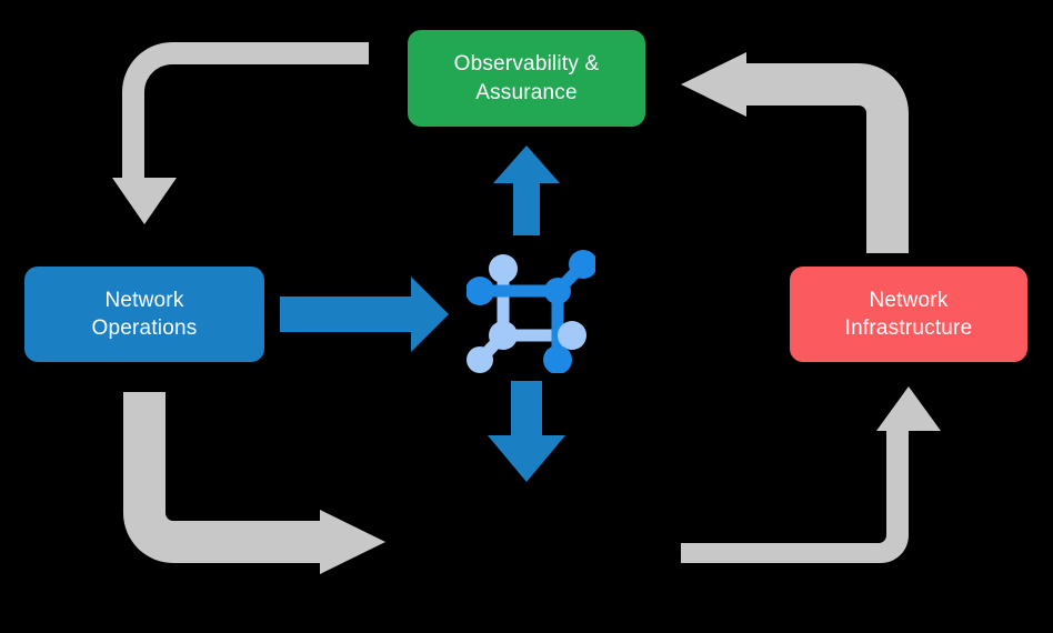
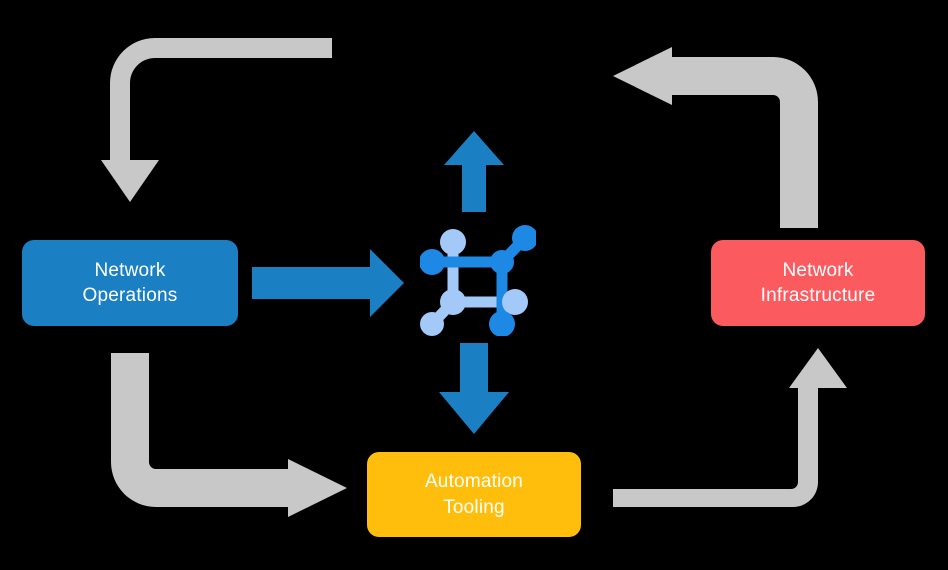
- Observability &
- Assurance
  Network
  Operations
  Network
  Infrastructure
+ Automation
+ Tooling
